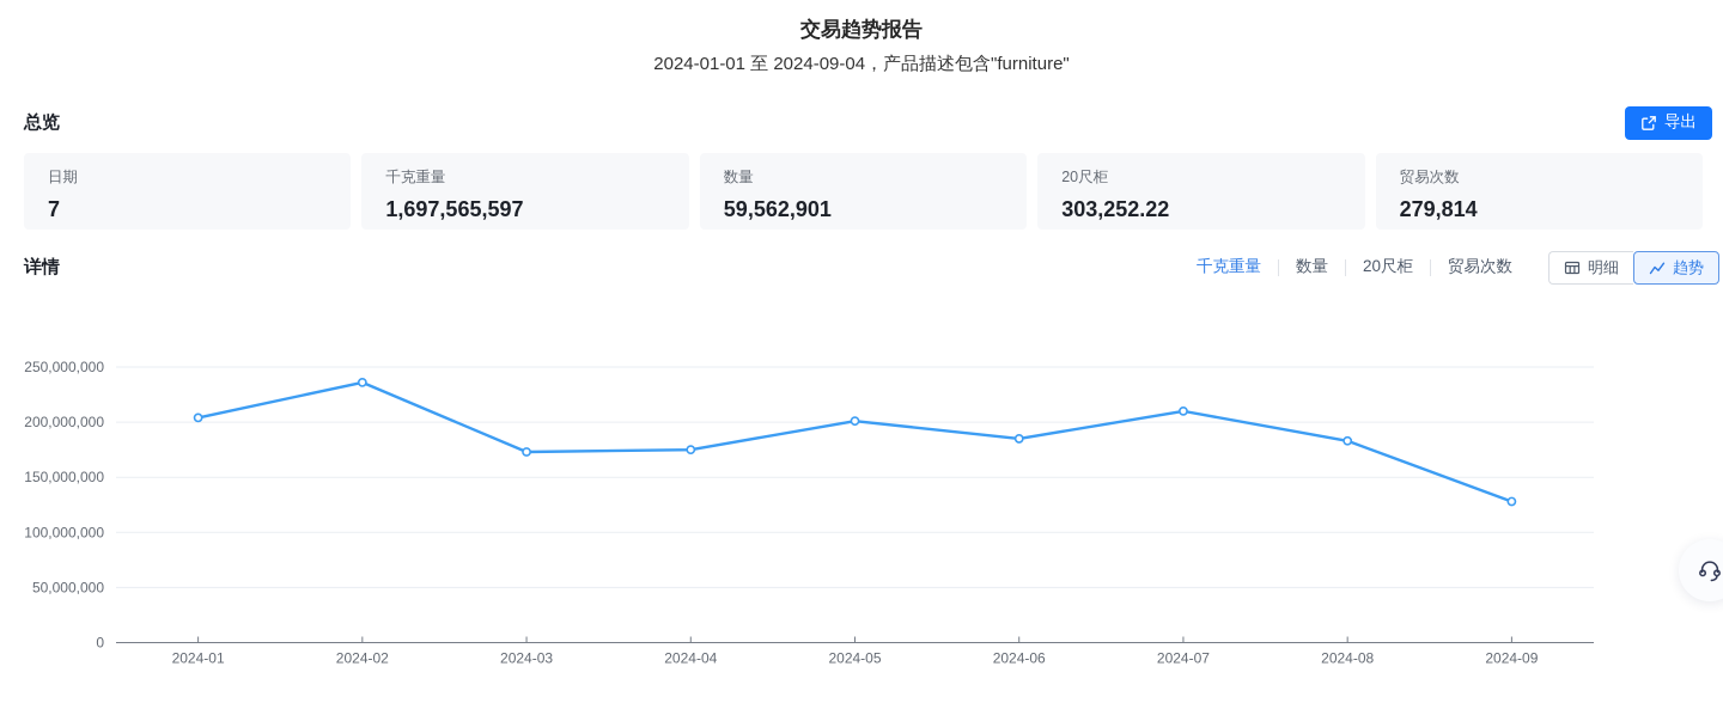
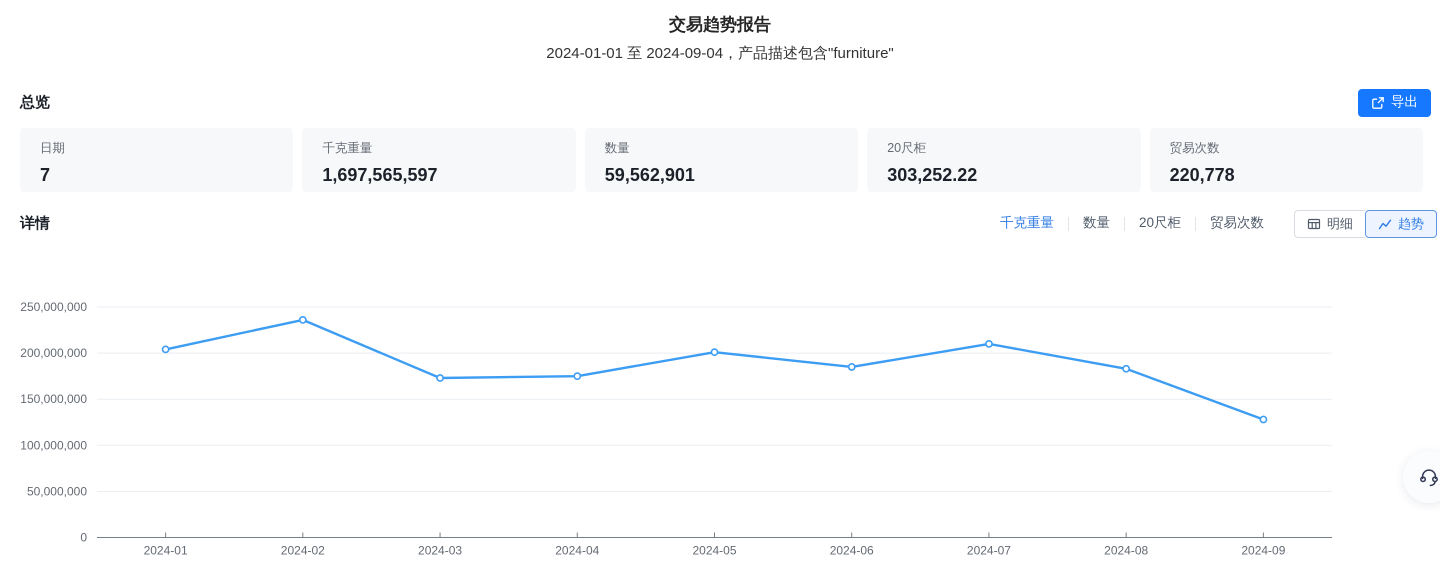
  交易趋势报告
  2024-01-01 至 2024-09-04，产品描述包含"furniture"
  总览
  导出
  日期
  7
  千克重量
  1,697,565,597
  数量
  59,562,901
  20尺柜
  303,252.22
  贸易次数
- 279,814
+ 220,778
  详情
  千克重量
  数量
  20尺柜
  贸易次数
  明细
  趋势
  0
  50,000,000
  100,000,000
  150,000,000
  200,000,000
  250,000,000
  2024-01
  2024-02
  2024-03
  2024-04
  2024-05
  2024-06
  2024-07
  2024-08
  2024-09
